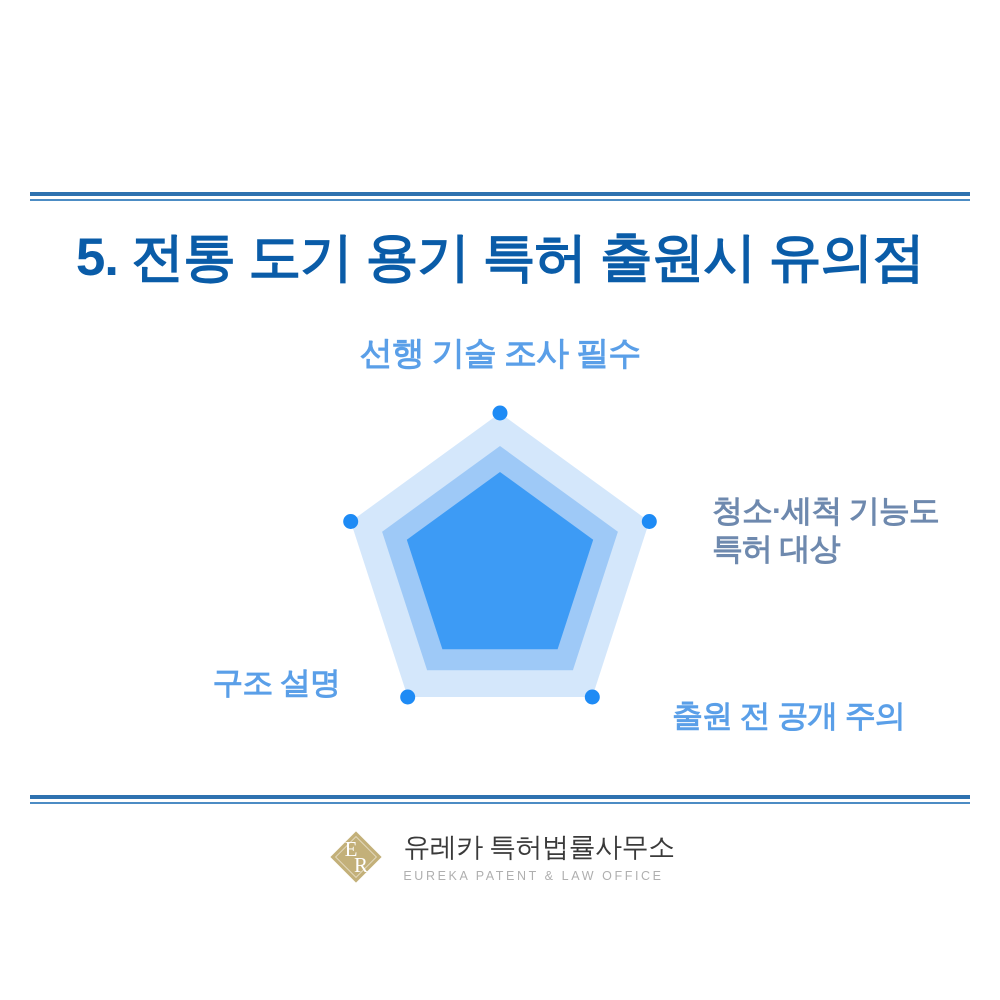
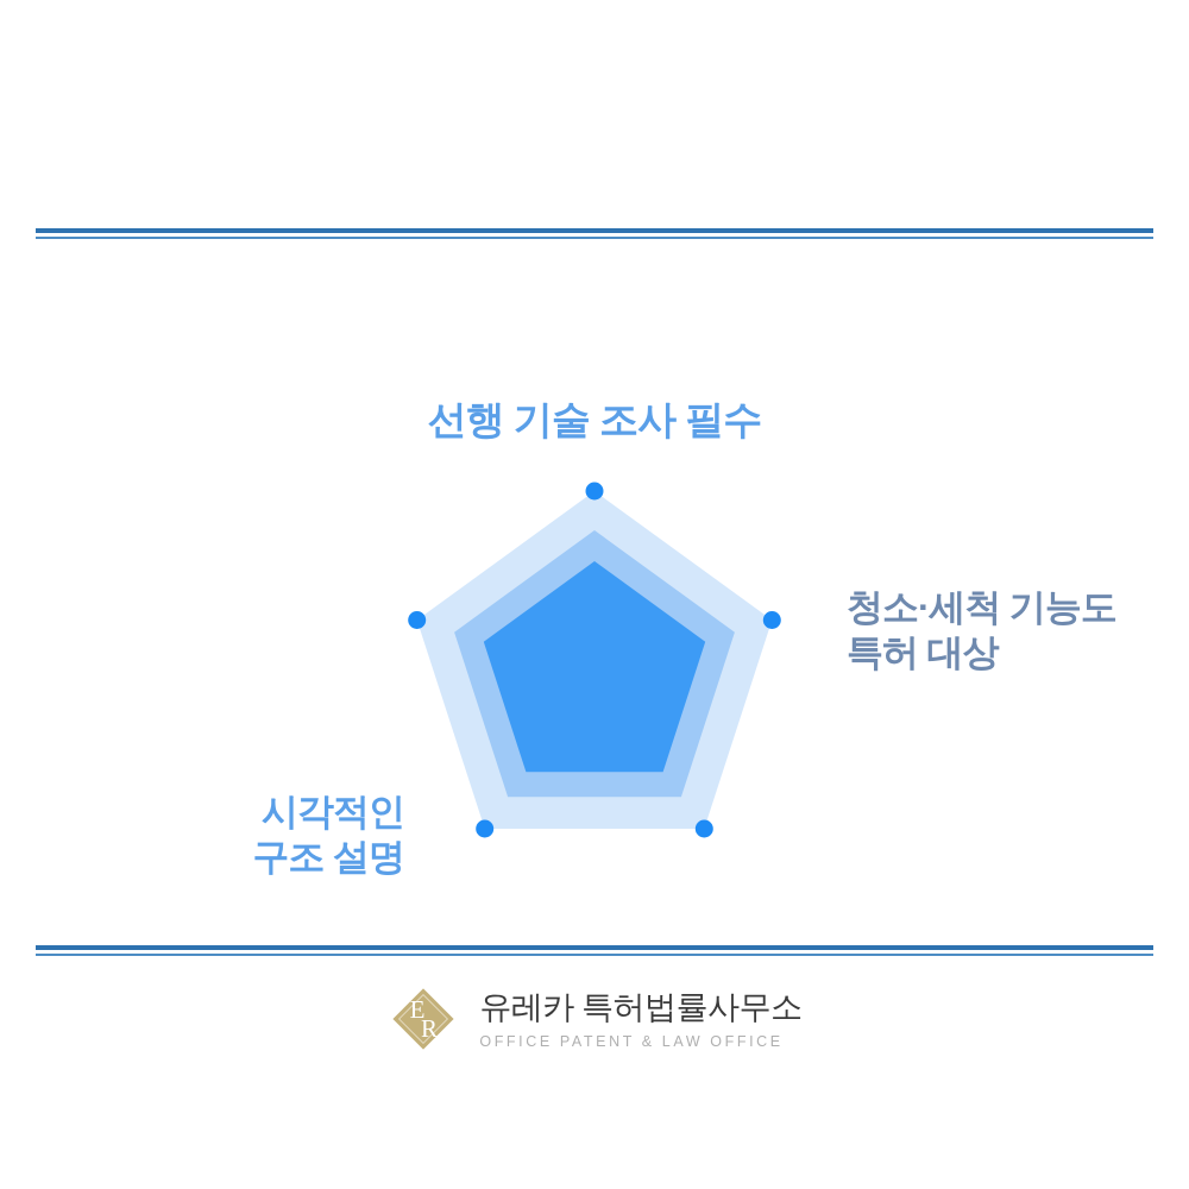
- 5. 전통 도기 용기 특허 출원시 유의점
  선행 기술 조사 필수
  청소·세척 기능도
  특허 대상
+ 시각적인
  구조 설명
- 출원 전 공개 주의
  E
  R
  유레카 특허법률사무소
- EUREKA PATENT & LAW OFFICE
+ OFFICE PATENT & LAW OFFICE
